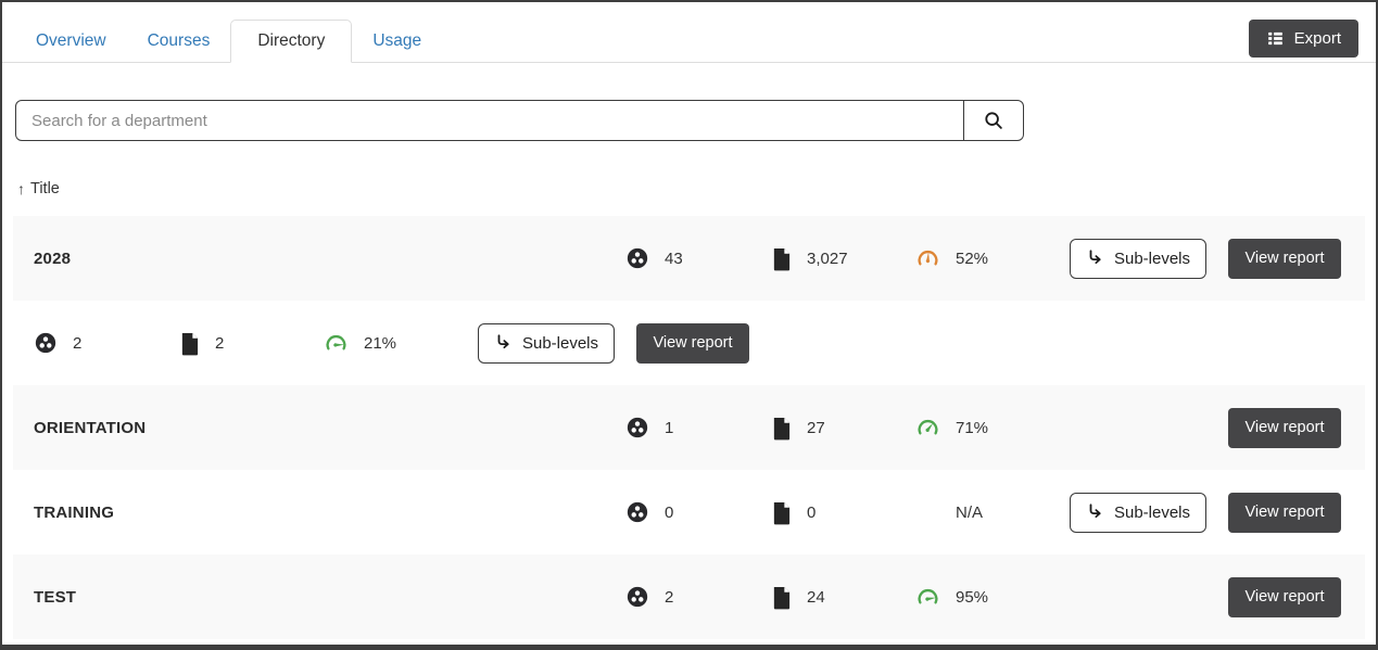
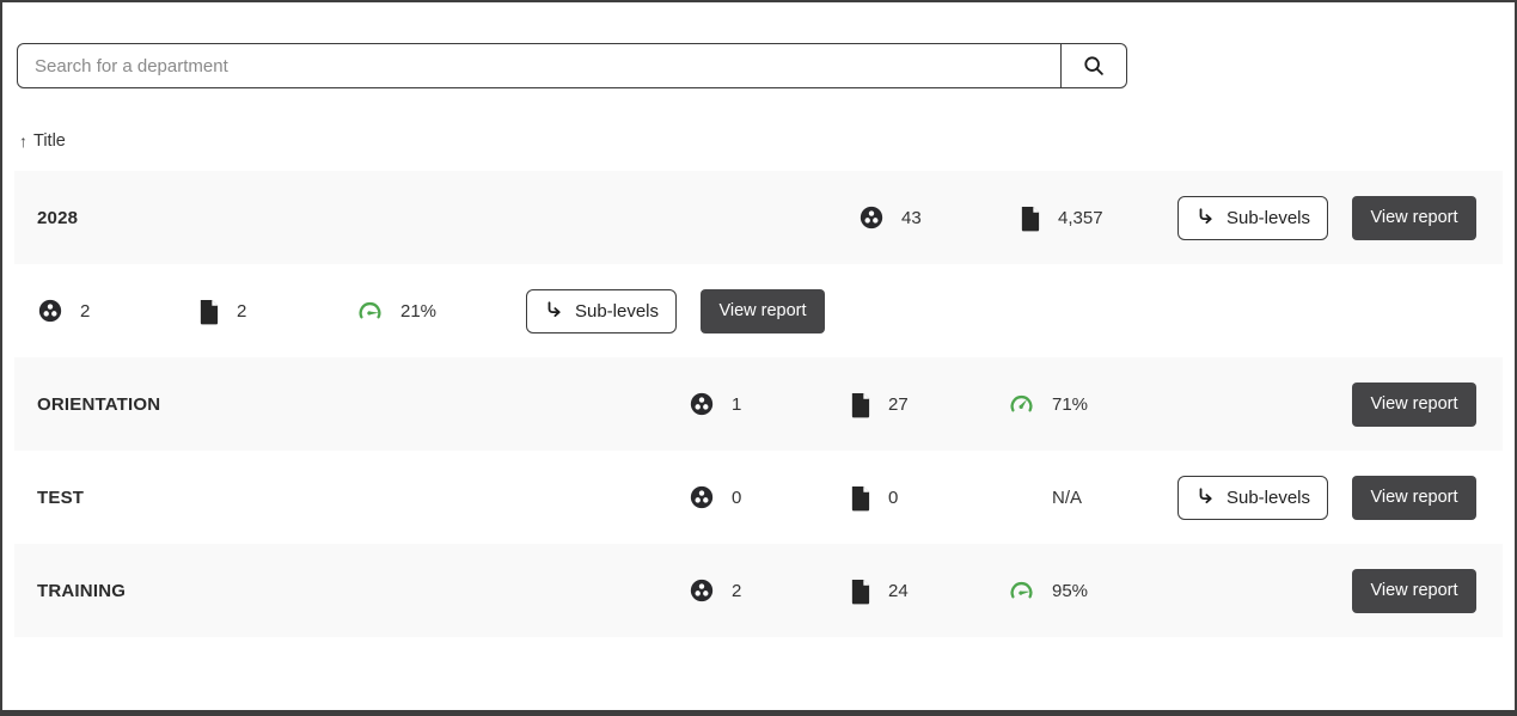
- Overview
- Courses
- Directory
- Usage
- Export
  Search for a department
  ↑
  Title
  2028
  43
- 3,027
+ 4,357
- 52%
  Sub-levels
  View report
  2
  2
  21%
  Sub-levels
  View report
  ORIENTATION
  1
  27
  71%
  View report
- TRAINING
+ TEST
  0
  0
  N/A
  Sub-levels
  View report
- TEST
+ TRAINING
  2
  24
  95%
  View report
